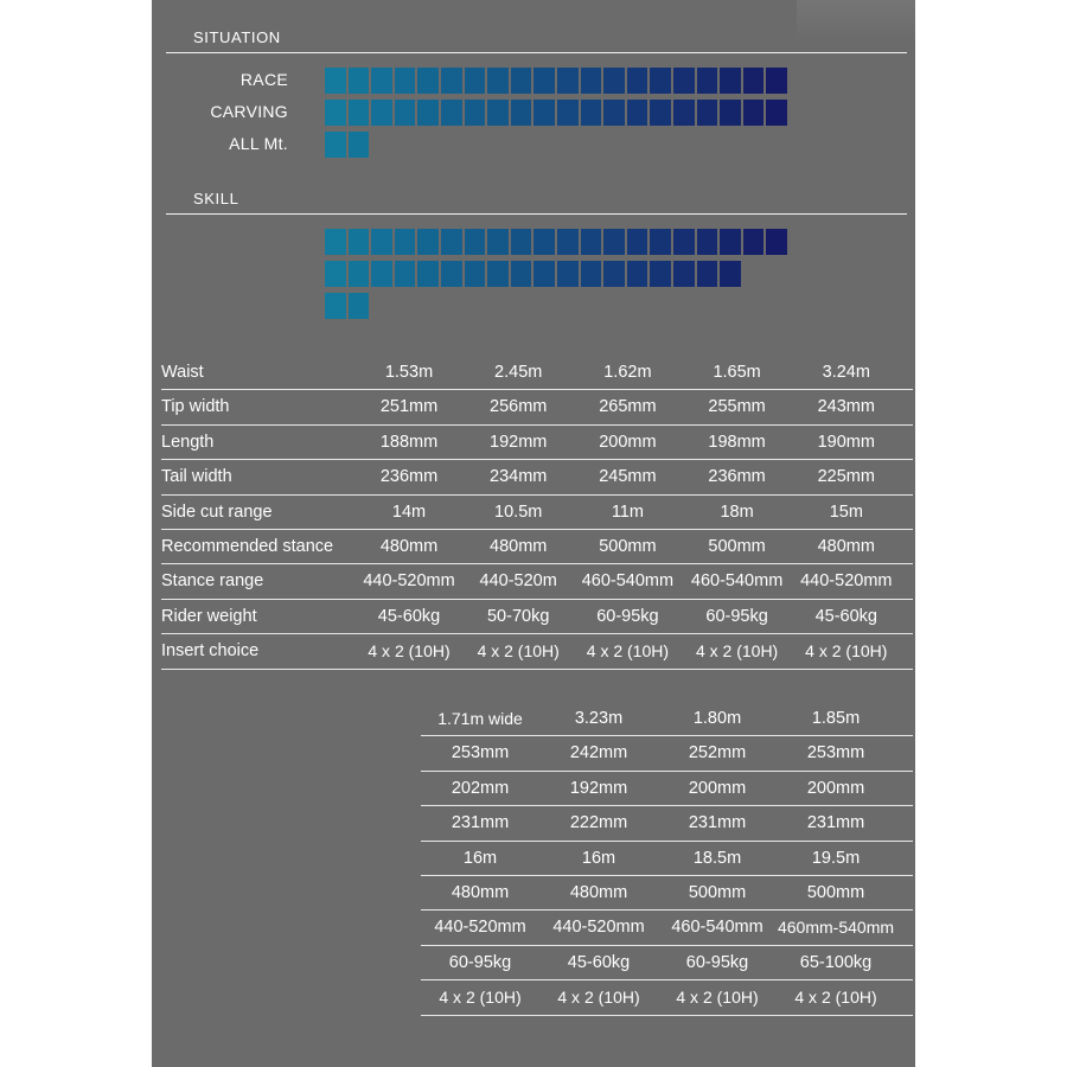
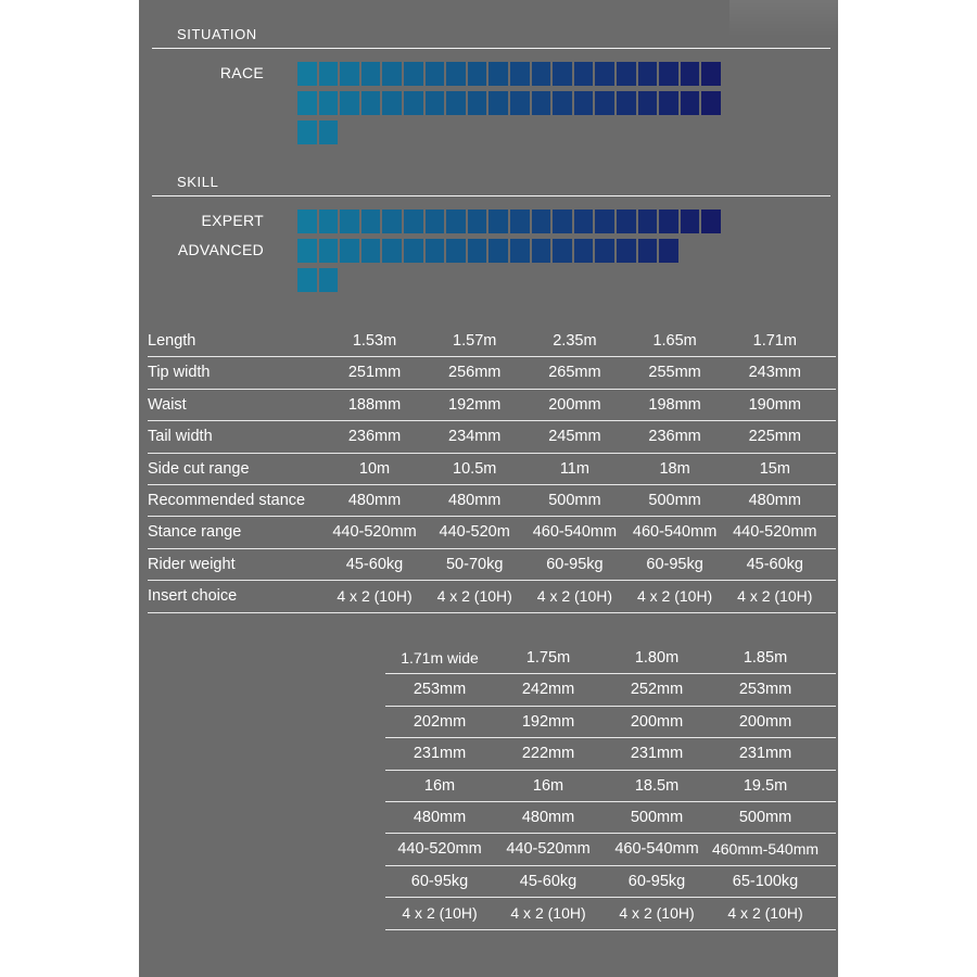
  SITUATION
  RACE
- CARVING
- ALL Mt.
  SKILL
+ EXPERT
+ ADVANCED
- Waist
+ Length
  1.53m
- 2.45m
+ 1.57m
- 1.62m
+ 2.35m
  1.65m
- 3.24m
+ 1.71m
  Tip width
  251mm
  256mm
  265mm
  255mm
  243mm
- Length
+ Waist
  188mm
  192mm
  200mm
  198mm
  190mm
  Tail width
  236mm
  234mm
  245mm
  236mm
  225mm
  Side cut range
- 14m
+ 10m
  10.5m
  11m
  18m
  15m
  Recommended stance
  480mm
  480mm
  500mm
  500mm
  480mm
  Stance range
  440-520mm
  440-520m
  460-540mm
  460-540mm
  440-520mm
  Rider weight
  45-60kg
  50-70kg
  60-95kg
  60-95kg
  45-60kg
  Insert choice
  4 x 2 (10H)
  4 x 2 (10H)
  4 x 2 (10H)
  4 x 2 (10H)
  4 x 2 (10H)
  1.71m wide
- 3.23m
+ 1.75m
  1.80m
  1.85m
  253mm
  242mm
  252mm
  253mm
  202mm
  192mm
  200mm
  200mm
  231mm
  222mm
  231mm
  231mm
  16m
  16m
  18.5m
  19.5m
  480mm
  480mm
  500mm
  500mm
  440-520mm
  440-520mm
  460-540mm
  460mm-540mm
  60-95kg
  45-60kg
  60-95kg
  65-100kg
  4 x 2 (10H)
  4 x 2 (10H)
  4 x 2 (10H)
  4 x 2 (10H)
